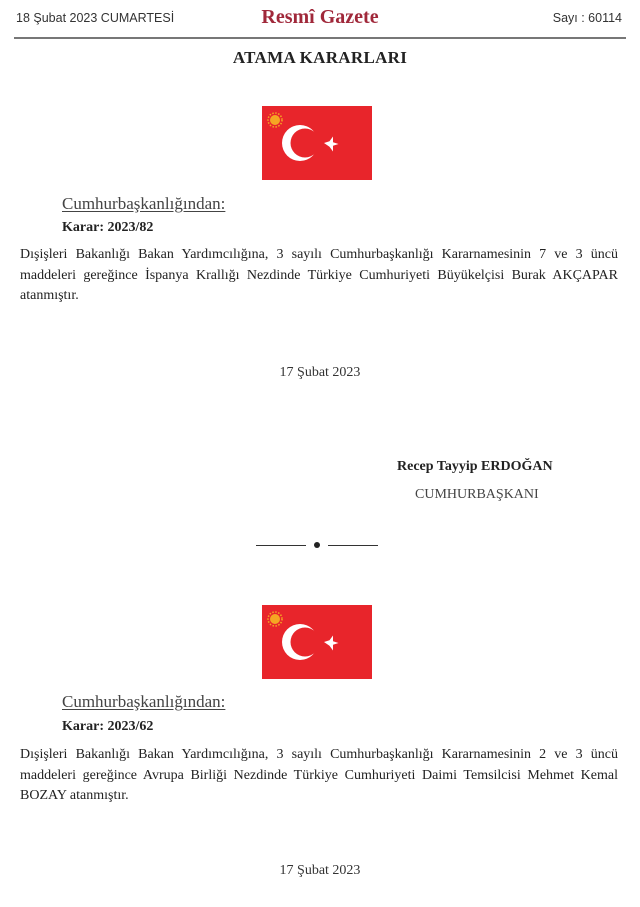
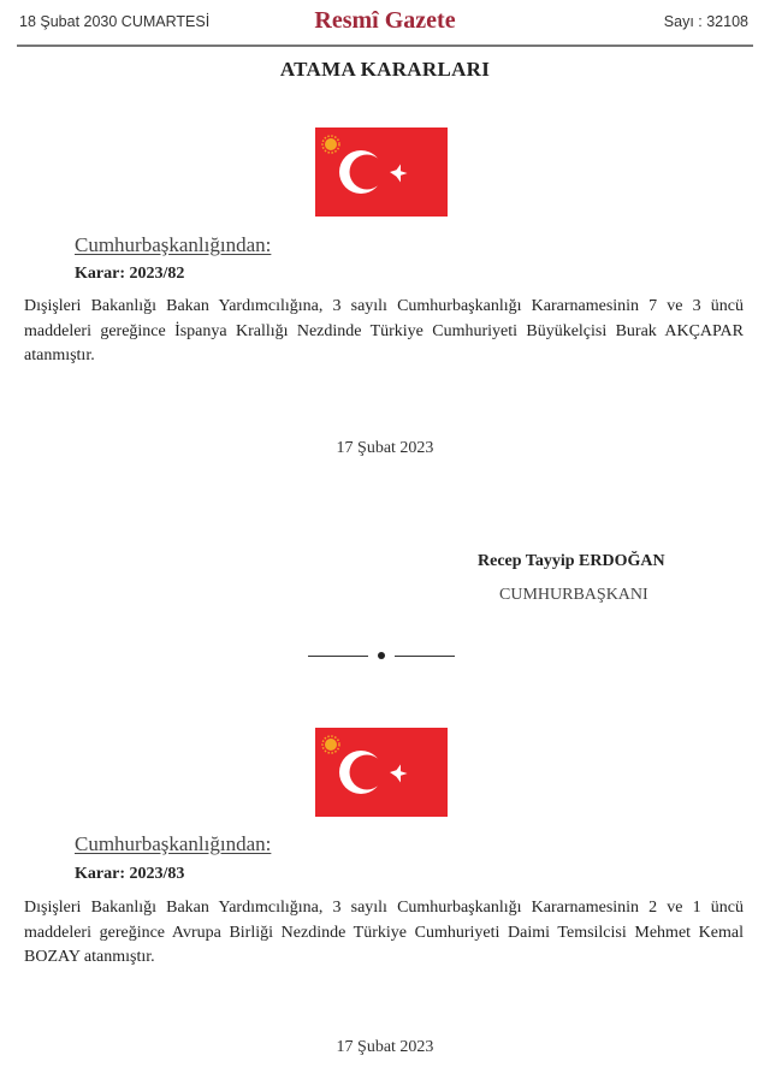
- 18 Şubat 2023 CUMARTESİ
+ 18 Şubat 2030 CUMARTESİ
  Resmî Gazete
- Sayı : 60114
+ Sayı : 32108
  ATAMA KARARLARI
  Cumhurbaşkanlığından:
  Karar: 2023/82
  Dışişleri Bakanlığı Bakan Yardımcılığına, 3 sayılı Cumhurbaşkanlığı Kararnamesinin 7 ve 3 üncü maddeleri gereğince İspanya Krallığı Nezdinde Türkiye Cumhuriyeti Büyükelçisi Burak AKÇAPAR atanmıştır.
  17 Şubat 2023
  Recep Tayyip ERDOĞAN
  CUMHURBAŞKANI
  Cumhurbaşkanlığından:
- Karar: 2023/62
+ Karar: 2023/83
- Dışişleri Bakanlığı Bakan Yardımcılığına, 3 sayılı Cumhurbaşkanlığı Kararnamesinin 2 ve 3 üncü maddeleri gereğince Avrupa Birliği Nezdinde Türkiye Cumhuriyeti Daimi Temsilcisi Mehmet Kemal BOZAY atanmıştır.
+ Dışişleri Bakanlığı Bakan Yardımcılığına, 3 sayılı Cumhurbaşkanlığı Kararnamesinin 2 ve 1 üncü maddeleri gereğince Avrupa Birliği Nezdinde Türkiye Cumhuriyeti Daimi Temsilcisi Mehmet Kemal BOZAY atanmıştır.
  17 Şubat 2023
